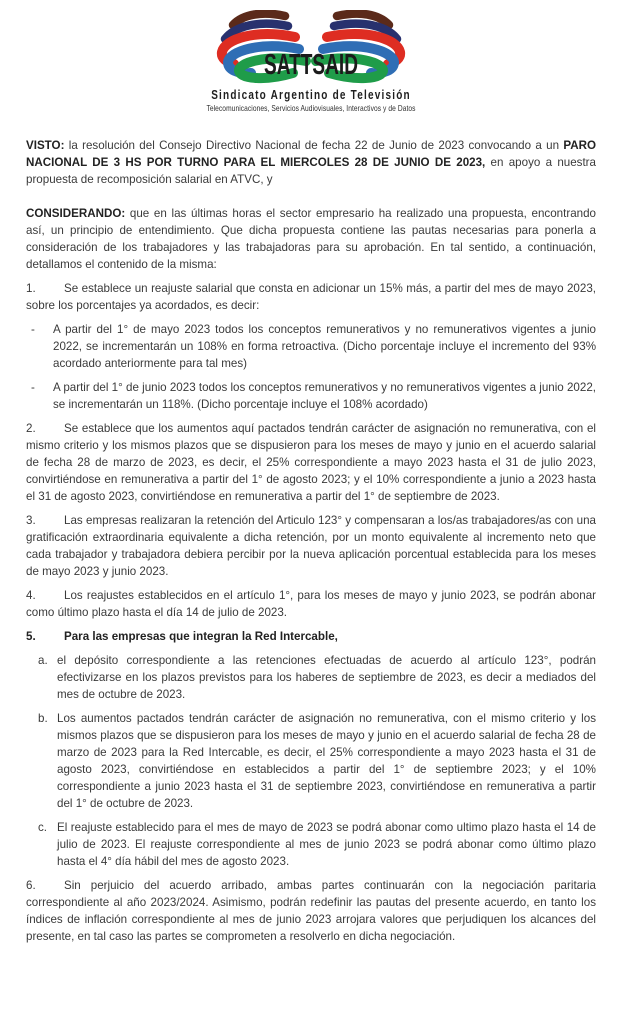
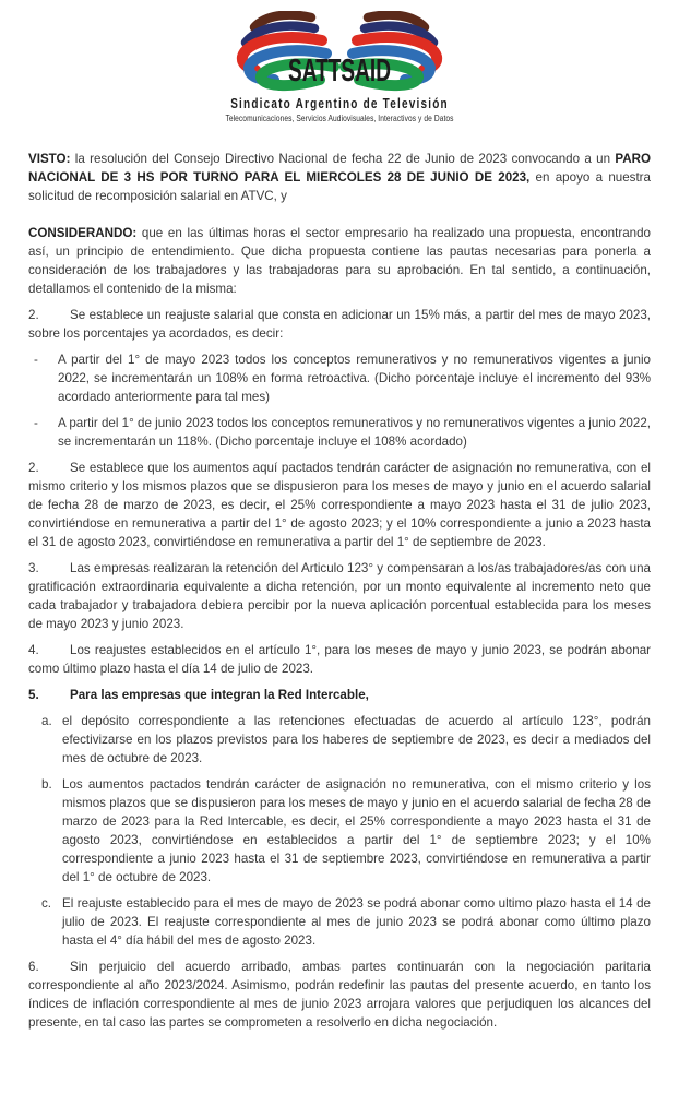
  SATTSAID
  Sindicato Argentino de Televisión
  Telecomunicaciones, Servicios Audiovisuales, Interactivos y de Datos
- VISTO: la resolución del Consejo Directivo Nacional de fecha 22 de Junio de 2023 convocando a un PARO NACIONAL DE 3 HS POR TURNO PARA EL MIERCOLES 28 DE JUNIO DE 2023, en apoyo a nuestra propuesta de recomposición salarial en ATVC, y
+ VISTO: la resolución del Consejo Directivo Nacional de fecha 22 de Junio de 2023 convocando a un PARO NACIONAL DE 3 HS POR TURNO PARA EL MIERCOLES 28 DE JUNIO DE 2023, en apoyo a nuestra solicitud de recomposición salarial en ATVC, y
  CONSIDERANDO: que en las últimas horas el sector empresario ha realizado una propuesta, encontrando así, un principio de entendimiento. Que dicha propuesta contiene las pautas necesarias para ponerla a consideración de los trabajadores y las trabajadoras para su aprobación. En tal sentido, a continuación, detallamos el contenido de la misma:
- 1. Se establece un reajuste salarial que consta en adicionar un 15% más, a partir del mes de mayo 2023, sobre los porcentajes ya acordados, es decir:
+ 2. Se establece un reajuste salarial que consta en adicionar un 15% más, a partir del mes de mayo 2023, sobre los porcentajes ya acordados, es decir:
  -
  A partir del 1° de mayo 2023 todos los conceptos remunerativos y no remunerativos vigentes a junio 2022, se incrementarán un 108% en forma retroactiva. (Dicho porcentaje incluye el incremento del 93% acordado anteriormente para tal mes)
  -
  A partir del 1° de junio 2023 todos los conceptos remunerativos y no remunerativos vigentes a junio 2022, se incrementarán un 118%. (Dicho porcentaje incluye el 108% acordado)
  2. Se establece que los aumentos aquí pactados tendrán carácter de asignación no remunerativa, con el mismo criterio y los mismos plazos que se dispusieron para los meses de mayo y junio en el acuerdo salarial de fecha 28 de marzo de 2023, es decir, el 25% correspondiente a mayo 2023 hasta el 31 de julio 2023, convirtiéndose en remunerativa a partir del 1° de agosto 2023; y el 10% correspondiente a junio a 2023 hasta el 31 de agosto 2023, convirtiéndose en remunerativa a partir del 1° de septiembre de 2023.
  3. Las empresas realizaran la retención del Articulo 123° y compensaran a los/as trabajadores/as con una gratificación extraordinaria equivalente a dicha retención, por un monto equivalente al incremento neto que cada trabajador y trabajadora debiera percibir por la nueva aplicación porcentual establecida para los meses de mayo 2023 y junio 2023.
  4. Los reajustes establecidos en el artículo 1°, para los meses de mayo y junio 2023, se podrán abonar como último plazo hasta el día 14 de julio de 2023.
  5. Para las empresas que integran la Red Intercable,
  a.
  el depósito correspondiente a las retenciones efectuadas de acuerdo al artículo 123°, podrán efectivizarse en los plazos previstos para los haberes de septiembre de 2023, es decir a mediados del mes de octubre de 2023.
  b.
  Los aumentos pactados tendrán carácter de asignación no remunerativa, con el mismo criterio y los mismos plazos que se dispusieron para los meses de mayo y junio en el acuerdo salarial de fecha 28 de marzo de 2023 para la Red Intercable, es decir, el 25% correspondiente a mayo 2023 hasta el 31 de agosto 2023, convirtiéndose en establecidos a partir del 1° de septiembre 2023; y el 10% correspondiente a junio 2023 hasta el 31 de septiembre 2023, convirtiéndose en remunerativa a partir del 1° de octubre de 2023.
  c.
  El reajuste establecido para el mes de mayo de 2023 se podrá abonar como ultimo plazo hasta el 14 de julio de 2023. El reajuste correspondiente al mes de junio 2023 se podrá abonar como último plazo hasta el 4° día hábil del mes de agosto 2023.
  6. Sin perjuicio del acuerdo arribado, ambas partes continuarán con la negociación paritaria correspondiente al año 2023/2024. Asimismo, podrán redefinir las pautas del presente acuerdo, en tanto los índices de inflación correspondiente al mes de junio 2023 arrojara valores que perjudiquen los alcances del presente, en tal caso las partes se comprometen a resolverlo en dicha negociación.
